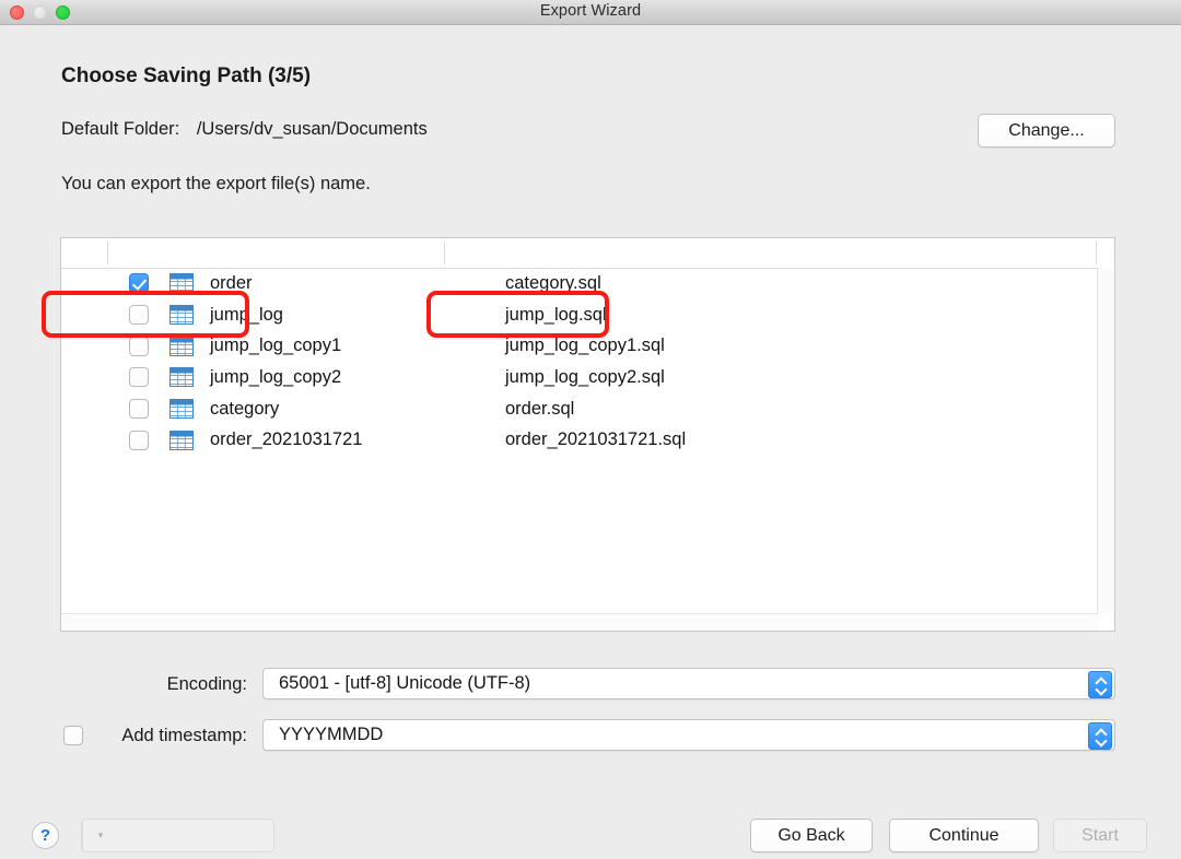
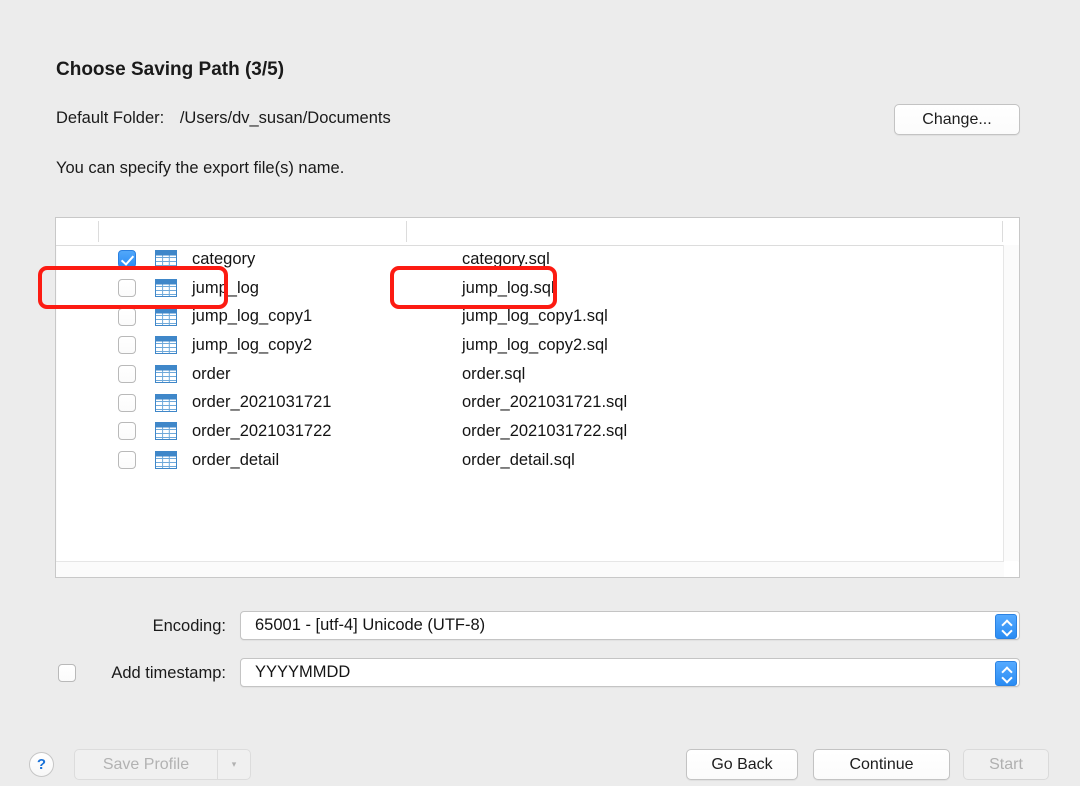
- Export Wizard
  Choose Saving Path (3/5)
  Default Folder: /Users/dv_susan/Documents
  Change...
- You can export the export file(s) name.
+ You can specify the export file(s) name.
- order
+ category
  category.sql
  jump_log
  jump_log.sql
  jump_log_copy1
  jump_log_copy1.sql
  jump_log_copy2
  jump_log_copy2.sql
- category
+ order
  order.sql
  order_2021031721
  order_2021031721.sql
+ order_2021031722
+ order_2021031722.sql
+ order_detail
+ order_detail.sql
  Encoding:
- 65001 - [utf-8] Unicode (UTF-8)
+ 65001 - [utf-4] Unicode (UTF-8)
  Add timestamp:
  YYYYMMDD
  ?
+ Save Profile
  ▾
  Go Back
  Continue
  Start
